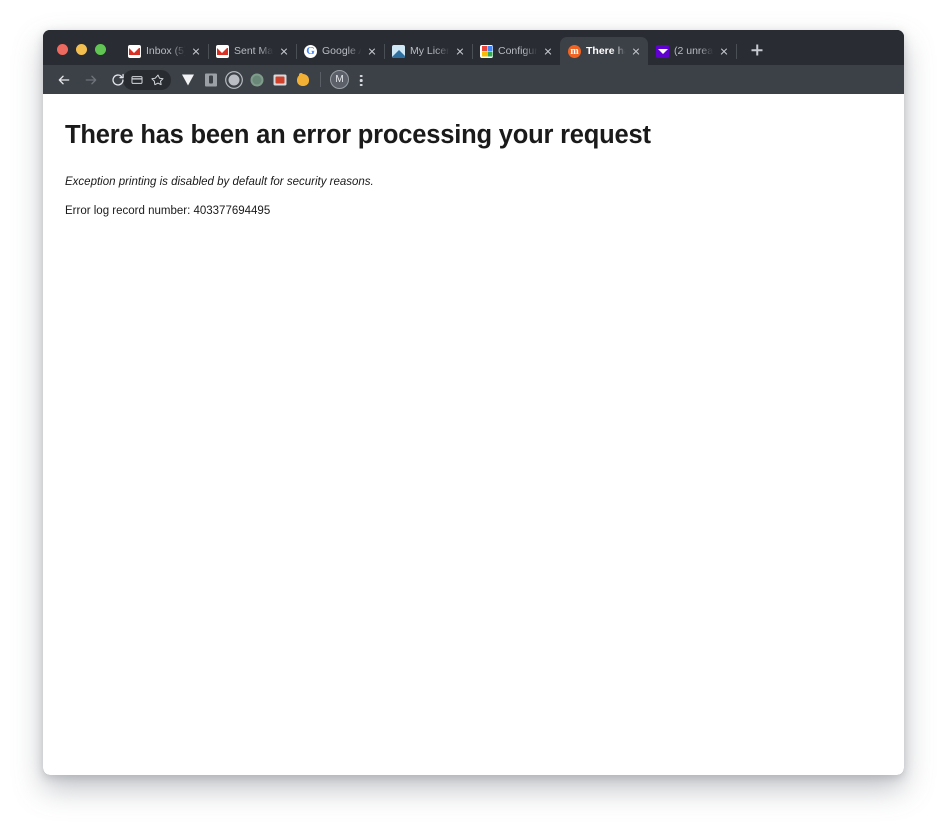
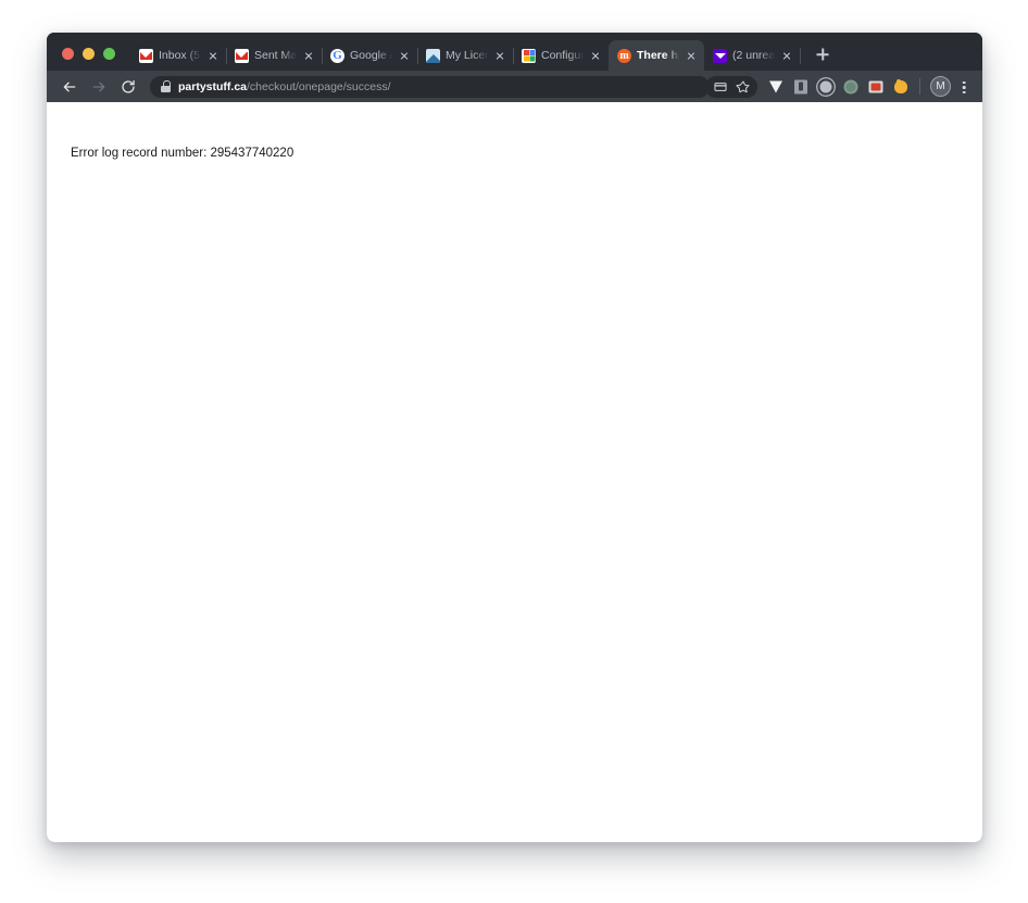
  Inbox (5)
  Sent Mai
  G
  Google A
  My Licen
  m
  There ha
  (2 unrea
+ partystuff.ca/checkout/onepage/success/
  M
- There has been an error processing your request
- Exception printing is disabled by default for security reasons.
- Error log record number: 403377694495
+ Error log record number: 295437740220
